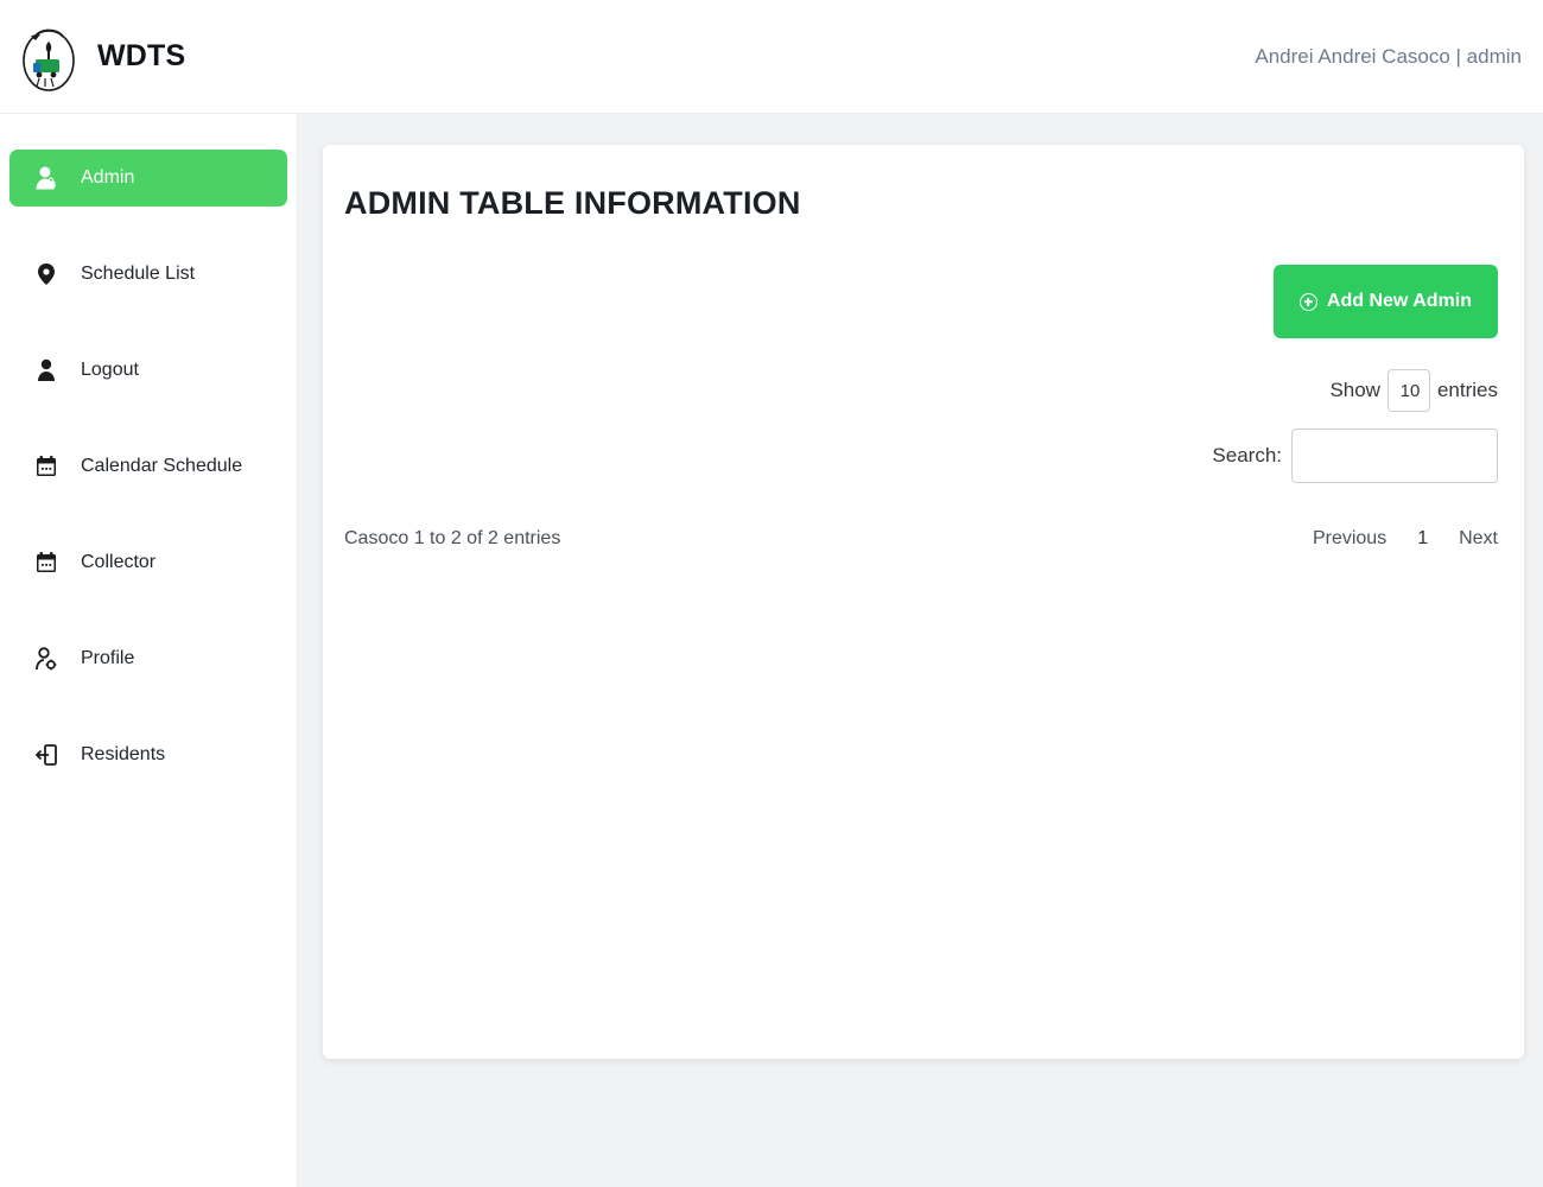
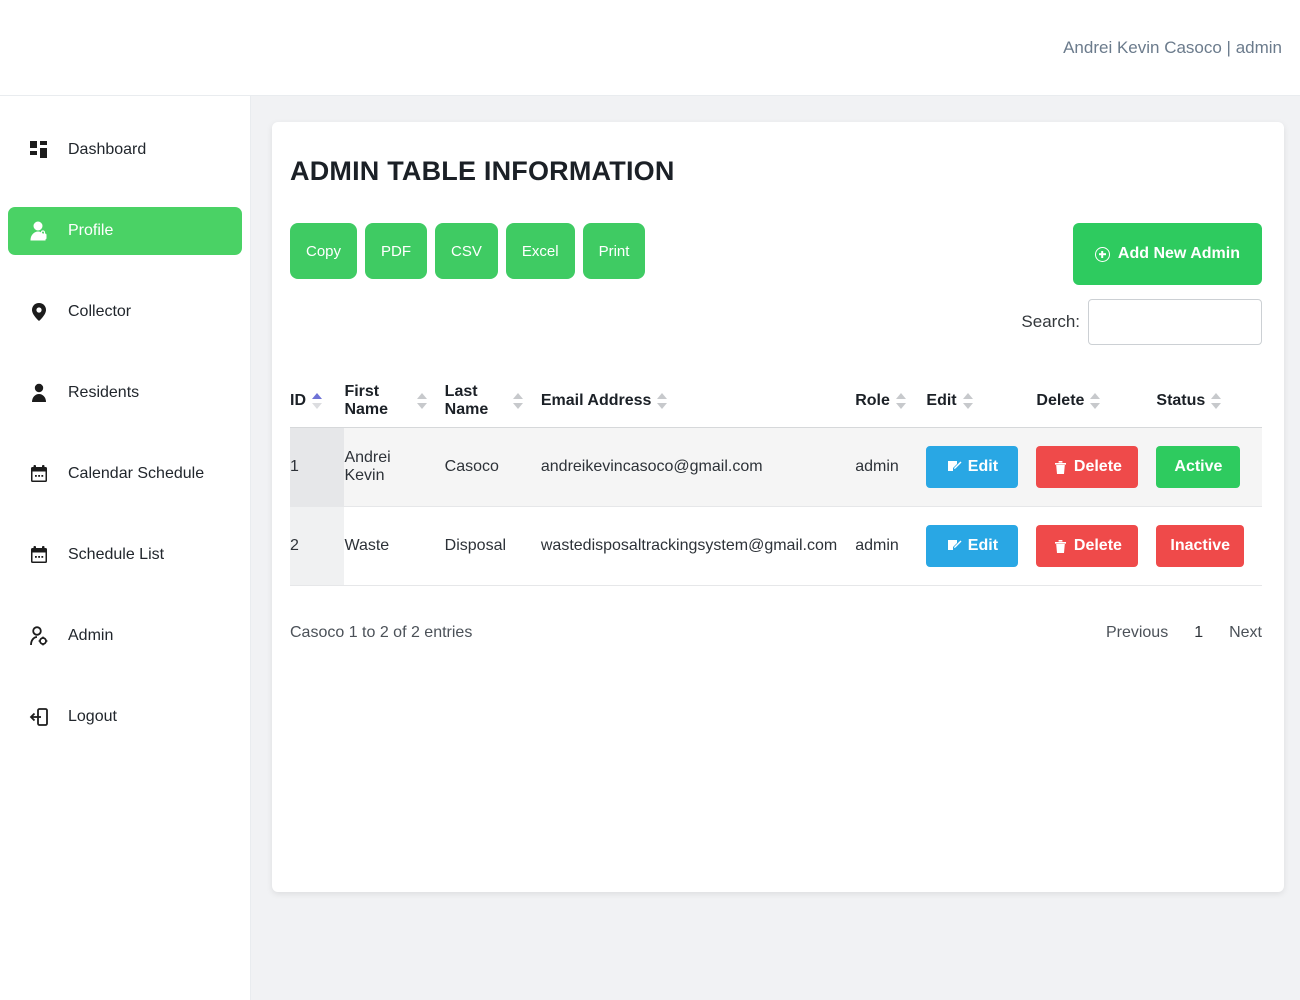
- WDTS
- Andrei Andrei Casoco | admin
+ Andrei Kevin Casoco | admin
+ Dashboard
- Admin
+ Profile
- Schedule List
+ Collector
- Logout
+ Residents
  Calendar Schedule
- Collector
+ Schedule List
- Profile
+ Admin
- Residents
+ Logout
  ADMIN TABLE INFORMATION
+ Copy
+ PDF
+ CSV
+ Excel
+ Print
  Add New Admin
- Show
- 10
- entries
  Search:
+ ID	First Name	Last Name	Email Address	Role	Edit	Delete	Status
+ 1	Andrei Kevin	Casoco	andreikevincasoco@gmail.com	admin	Edit	Delete	Active
+ 2	Waste	Disposal	wastedisposaltrackingsystem@gmail.com	admin	Edit	Delete	Inactive
  Casoco 1 to 2 of 2 entries
  Previous
  1
  Next
